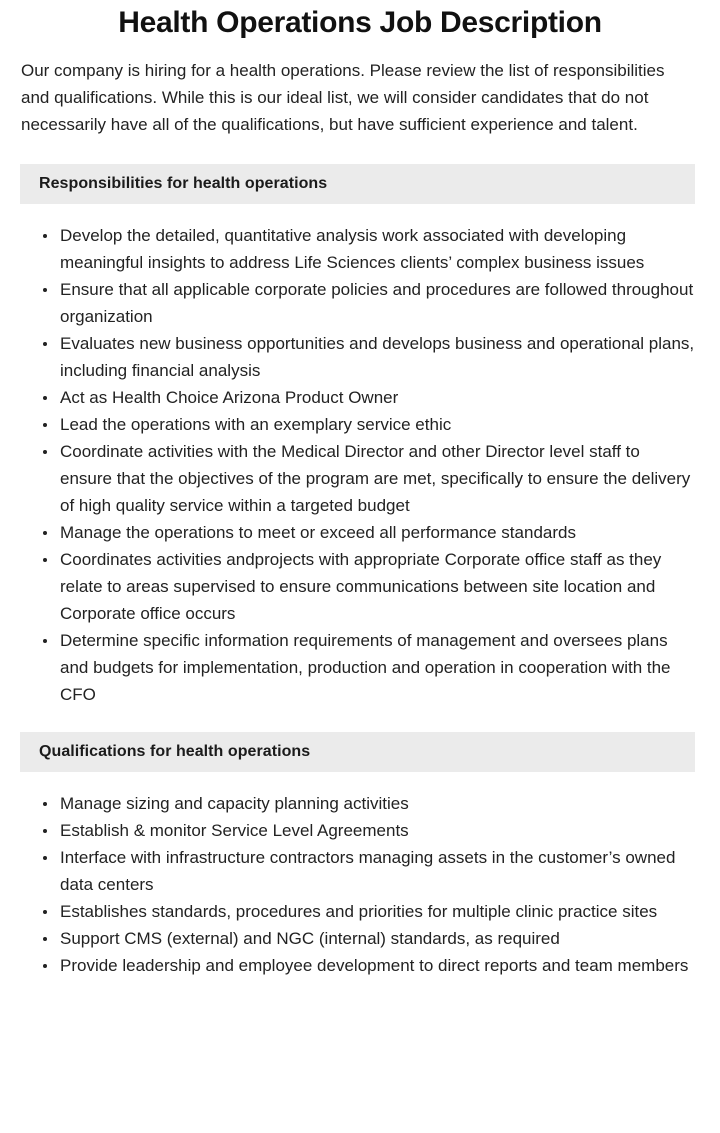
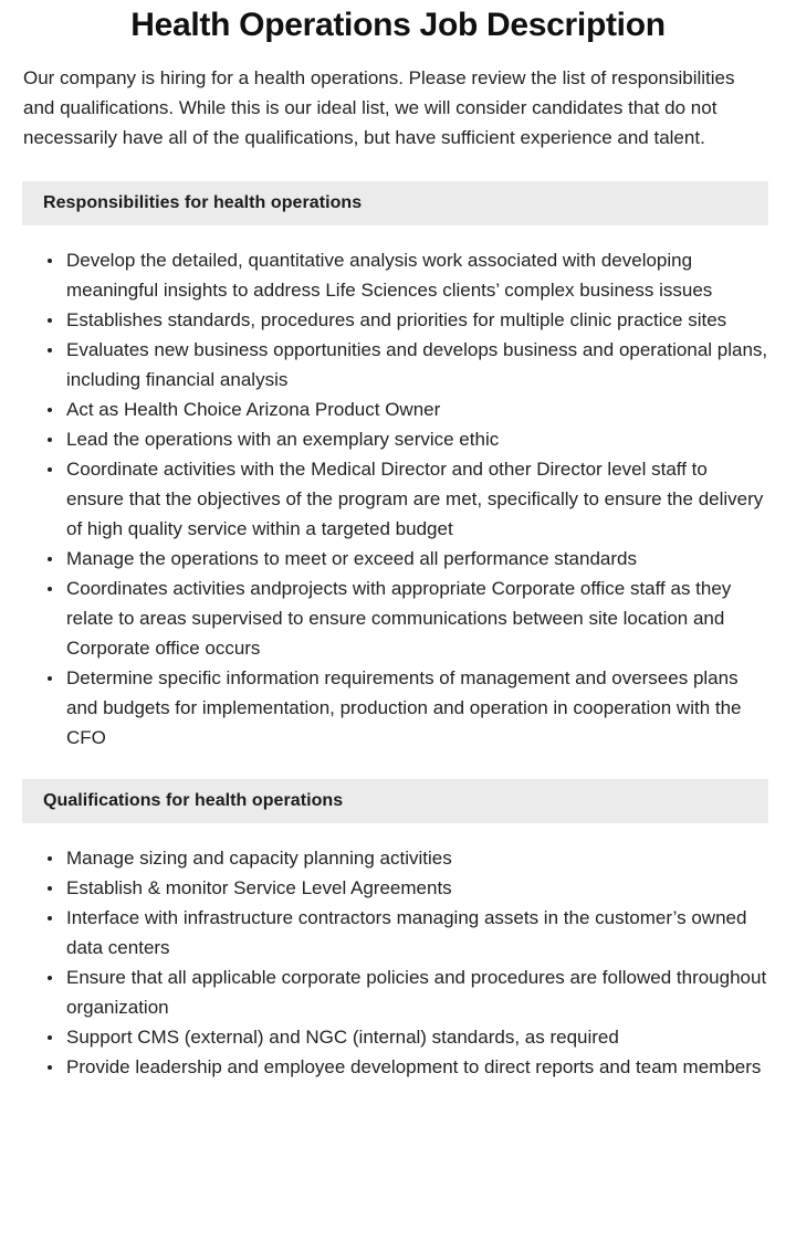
  Health Operations Job Description
  Our company is hiring for a health operations. Please review the list of responsibilities and qualifications. While this is our ideal list, we will consider candidates that do not necessarily have all of the qualifications, but have sufficient experience and talent.
  Responsibilities for health operations
  Develop the detailed, quantitative analysis work associated with developing meaningful insights to address Life Sciences clients’ complex business issues
- Ensure that all applicable corporate policies and procedures are followed throughout organization
+ Establishes standards, procedures and priorities for multiple clinic practice sites
  Evaluates new business opportunities and develops business and operational plans, including financial analysis
  Act as Health Choice Arizona Product Owner
  Lead the operations with an exemplary service ethic
  Coordinate activities with the Medical Director and other Director level staff to ensure that the objectives of the program are met, specifically to ensure the delivery of high quality service within a targeted budget
  Manage the operations to meet or exceed all performance standards
  Coordinates activities andprojects with appropriate Corporate office staff as they relate to areas supervised to ensure communications between site location and Corporate office occurs
  Determine specific information requirements of management and oversees plans and budgets for implementation, production and operation in cooperation with the CFO
  Qualifications for health operations
  Manage sizing and capacity planning activities
  Establish & monitor Service Level Agreements
  Interface with infrastructure contractors managing assets in the customer’s owned data centers
- Establishes standards, procedures and priorities for multiple clinic practice sites
+ Ensure that all applicable corporate policies and procedures are followed throughout organization
  Support CMS (external) and NGC (internal) standards, as required
  Provide leadership and employee development to direct reports and team members
